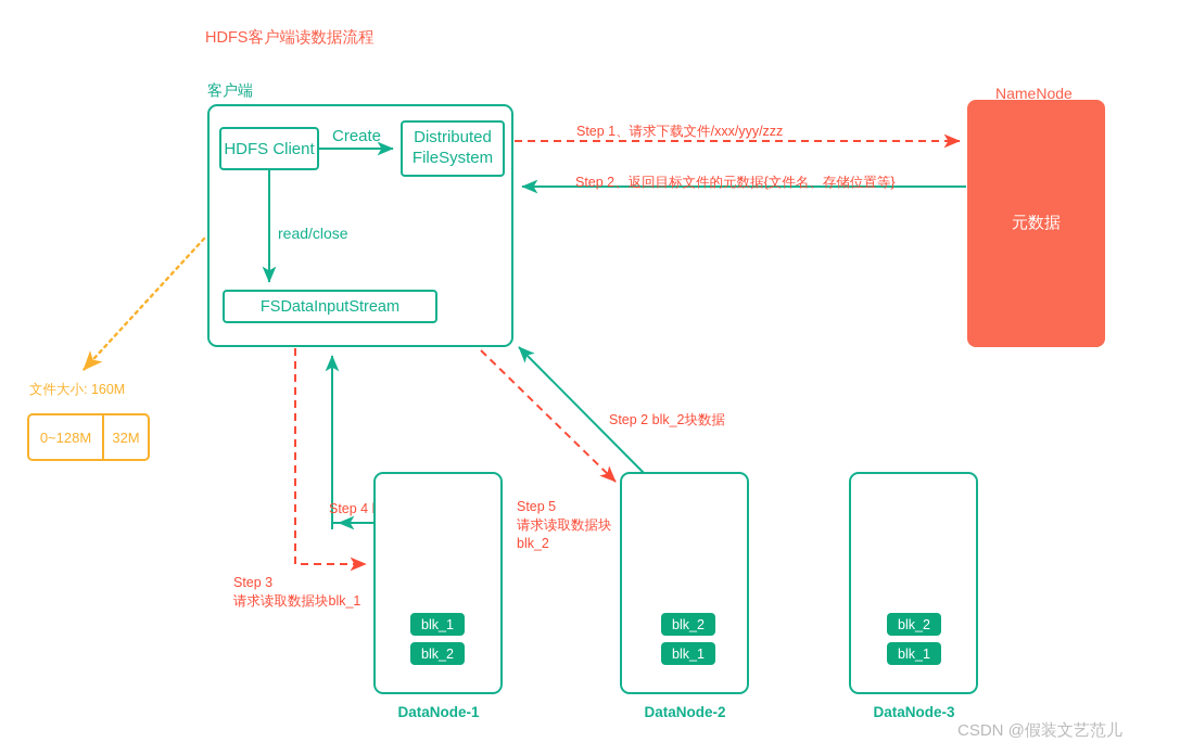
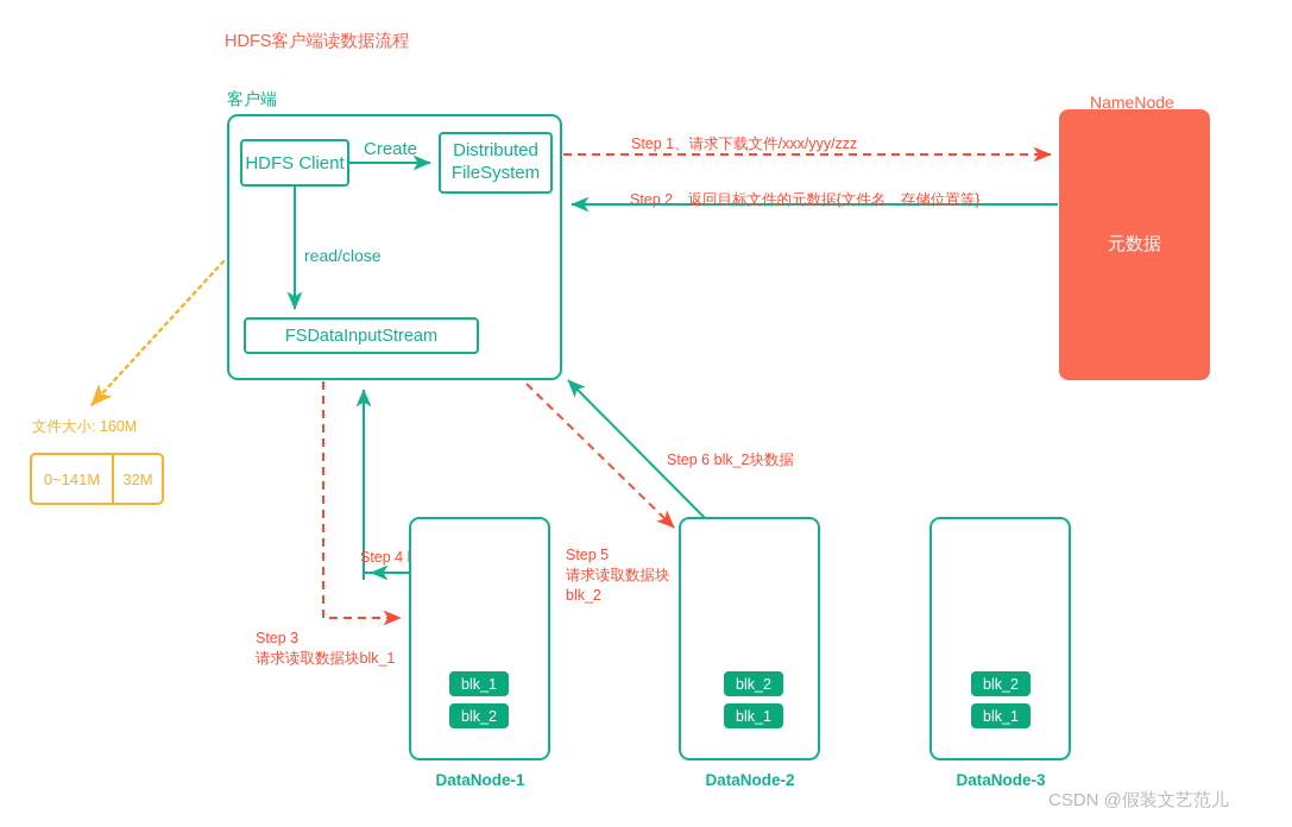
  HDFS客户端读数据流程
  客户端
  HDFS Client
  Distributed
  FileSystem
  FSDataInputStream
  Create
  read/close
  NameNode
  元数据
  Step 1、请求下载文件/xxx/yyy/zzz
  Step 2、返回目标文件的元数据{文件名、存储位置等}
  Step 3
  请求读取数据块blk_1
  Step 5
  请求读取数据块
  blk_2
- Step 2 blk_2块数据
+ Step 6 blk_2块数据
  文件大小: 160M
- 0~128M
+ 0~141M
  32M
  blk_1
  blk_2
  DataNode-1
  blk_2
  blk_1
  DataNode-2
  blk_2
  blk_1
  DataNode-3
  CSDN @假装文艺范儿
